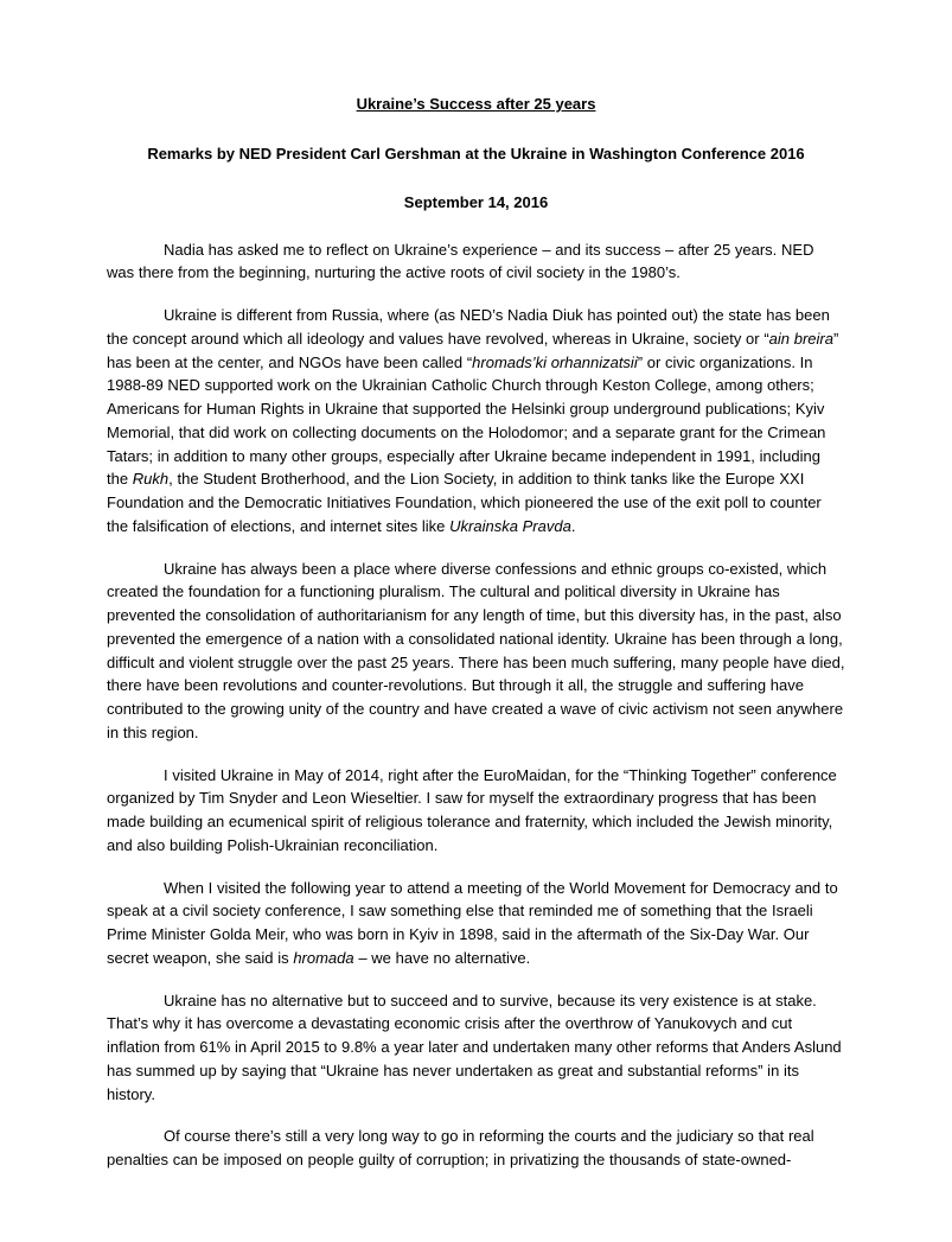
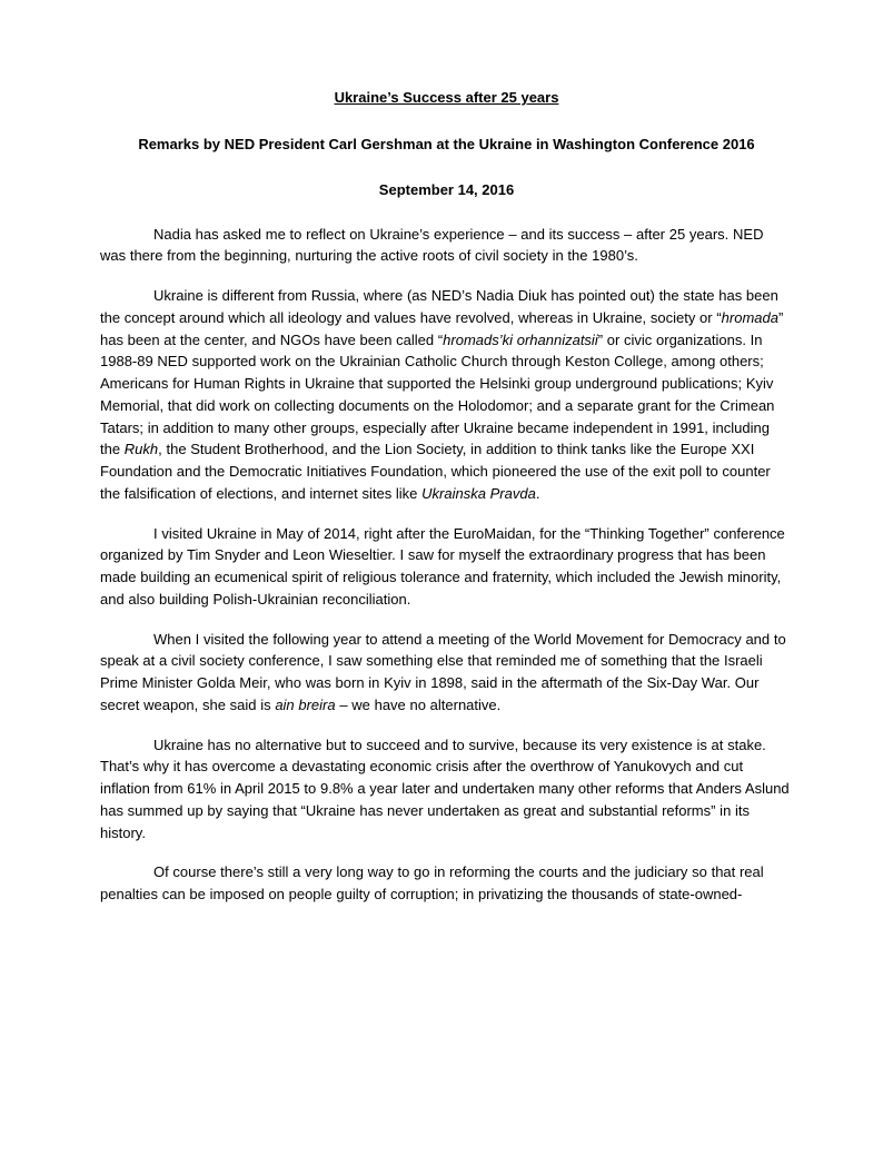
  Ukraine’s Success after 25 years
  Remarks by NED President Carl Gershman at the Ukraine in Washington Conference 2016
  September 14, 2016
  Nadia has asked me to reflect on Ukraine’s experience – and its success – after 25 years. NED was there from the beginning, nurturing the active roots of civil society in the 1980’s.
- Ukraine is different from Russia, where (as NED’s Nadia Diuk has pointed out) the state has been the concept around which all ideology and values have revolved, whereas in Ukraine, society or “ain breira” has been at the center, and NGOs have been called “hromads’ki orhannizatsii” or civic organizations. In 1988-89 NED supported work on the Ukrainian Catholic Church through Keston College, among others; Americans for Human Rights in Ukraine that supported the Helsinki group underground publications; Kyiv Memorial, that did work on collecting documents on the Holodomor; and a separate grant for the Crimean Tatars; in addition to many other groups, especially after Ukraine became independent in 1991, including the Rukh, the Student Brotherhood, and the Lion Society, in addition to think tanks like the Europe XXI Foundation and the Democratic Initiatives Foundation, which pioneered the use of the exit poll to counter the falsification of elections, and internet sites like Ukrainska Pravda.
+ Ukraine is different from Russia, where (as NED’s Nadia Diuk has pointed out) the state has been the concept around which all ideology and values have revolved, whereas in Ukraine, society or “hromada” has been at the center, and NGOs have been called “hromads’ki orhannizatsii” or civic organizations. In 1988-89 NED supported work on the Ukrainian Catholic Church through Keston College, among others; Americans for Human Rights in Ukraine that supported the Helsinki group underground publications; Kyiv Memorial, that did work on collecting documents on the Holodomor; and a separate grant for the Crimean Tatars; in addition to many other groups, especially after Ukraine became independent in 1991, including the Rukh, the Student Brotherhood, and the Lion Society, in addition to think tanks like the Europe XXI Foundation and the Democratic Initiatives Foundation, which pioneered the use of the exit poll to counter the falsification of elections, and internet sites like Ukrainska Pravda.
- Ukraine has always been a place where diverse confessions and ethnic groups co-existed, which created the foundation for a functioning pluralism. The cultural and political diversity in Ukraine has prevented the consolidation of authoritarianism for any length of time, but this diversity has, in the past, also prevented the emergence of a nation with a consolidated national identity. Ukraine has been through a long, difficult and violent struggle over the past 25 years. There has been much suffering, many people have died, there have been revolutions and counter-revolutions. But through it all, the struggle and suffering have contributed to the growing unity of the country and have created a wave of civic activism not seen anywhere in this region.
  I visited Ukraine in May of 2014, right after the EuroMaidan, for the “Thinking Together” conference organized by Tim Snyder and Leon Wieseltier. I saw for myself the extraordinary progress that has been made building an ecumenical spirit of religious tolerance and fraternity, which included the Jewish minority, and also building Polish-Ukrainian reconciliation.
- When I visited the following year to attend a meeting of the World Movement for Democracy and to speak at a civil society conference, I saw something else that reminded me of something that the Israeli Prime Minister Golda Meir, who was born in Kyiv in 1898, said in the aftermath of the Six-Day War. Our secret weapon, she said is hromada – we have no alternative.
+ When I visited the following year to attend a meeting of the World Movement for Democracy and to speak at a civil society conference, I saw something else that reminded me of something that the Israeli Prime Minister Golda Meir, who was born in Kyiv in 1898, said in the aftermath of the Six-Day War. Our secret weapon, she said is ain breira – we have no alternative.
  Ukraine has no alternative but to succeed and to survive, because its very existence is at stake. That’s why it has overcome a devastating economic crisis after the overthrow of Yanukovych and cut inflation from 61% in April 2015 to 9.8% a year later and undertaken many other reforms that Anders Aslund has summed up by saying that “Ukraine has never undertaken as great and substantial reforms” in its history.
  Of course there’s still a very long way to go in reforming the courts and the judiciary so that real penalties can be imposed on people guilty of corruption; in privatizing the thousands of state-owned-
